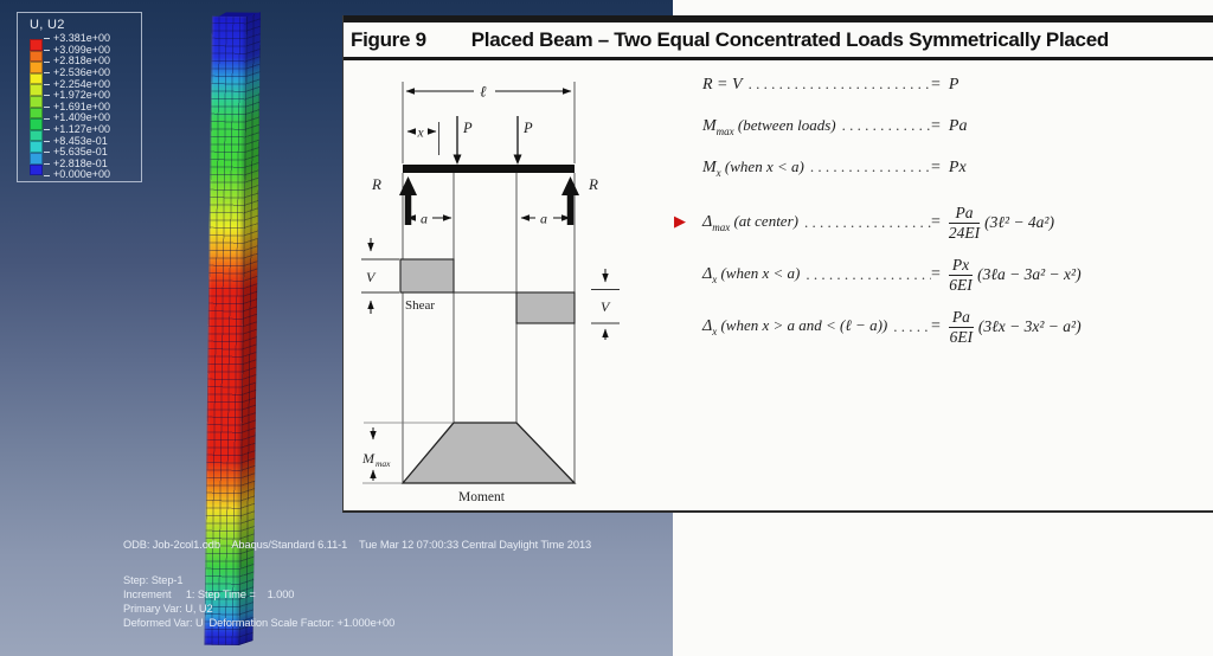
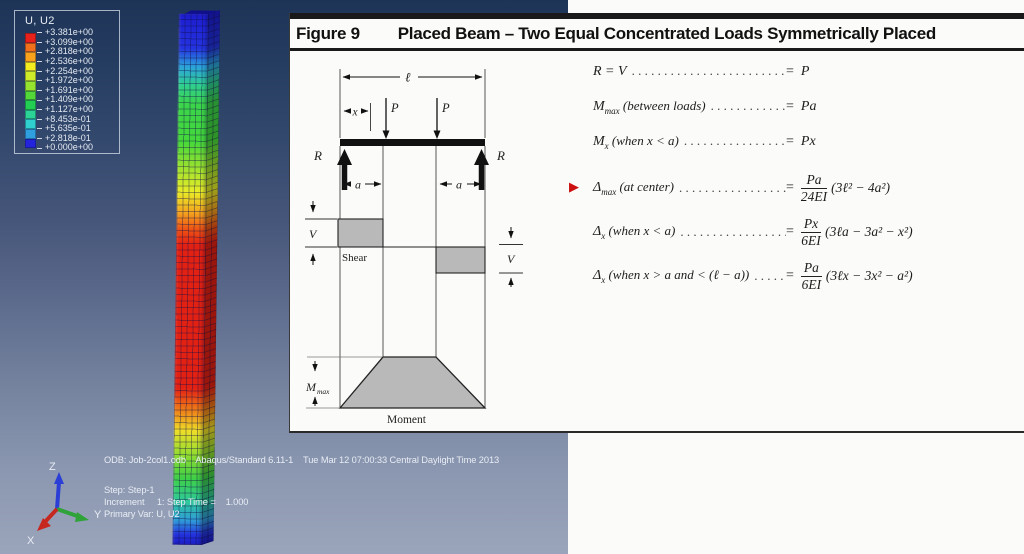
  U, U2
  +3.381e+00
  +3.099e+00
  +2.818e+00
  +2.536e+00
  +2.254e+00
  +1.972e+00
  +1.691e+00
  +1.409e+00
  +1.127e+00
  +8.453e-01
  +5.635e-01
  +2.818e-01
  +0.000e+00
+ Z
+ Y
+ X
  ODB: Job-2col1.odb Abaqus/Standard 6.11-1 Tue Mar 12 07:00:33 Central Daylight Time 2013
  Step: Step-1
  Increment 1: Step Time = 1.000
  Primary Var: U, U2
- Deformed Var: U Deformation Scale Factor: +1.000e+00
  Figure 9
  Placed Beam – Two Equal Concentrated Loads Symmetrically Placed
  ℓ
  x
  P
  P
  R
  R
  a
  a
  V
  V
  Shear
  M
  max
  Moment
  R = V
  . . . . . . . . . . . . . . . . . . . . . . . .
  =
  P
  Mmax (between loads)
  =
  Pa
  Mx (when x < a)
  =
  Px
  ▶
  Δmax (at center)
  =
  Pa
  24EI
  (3ℓ² − 4a²)
  Δx (when x < a)
  =
  Px
  6EI
  (3ℓa − 3a² − x²)
  Δx (when x > a and < (ℓ − a))
  =
  Pa
  6EI
  (3ℓx − 3x² − a²)
